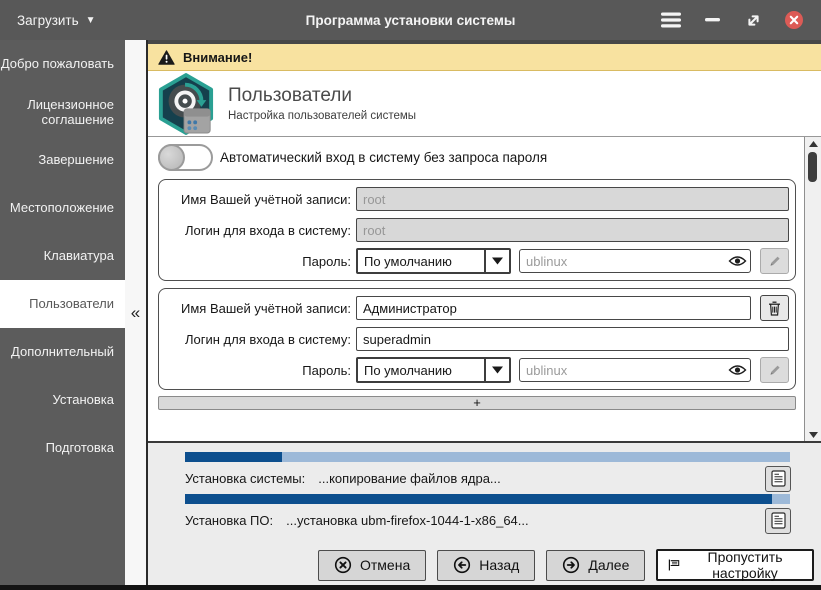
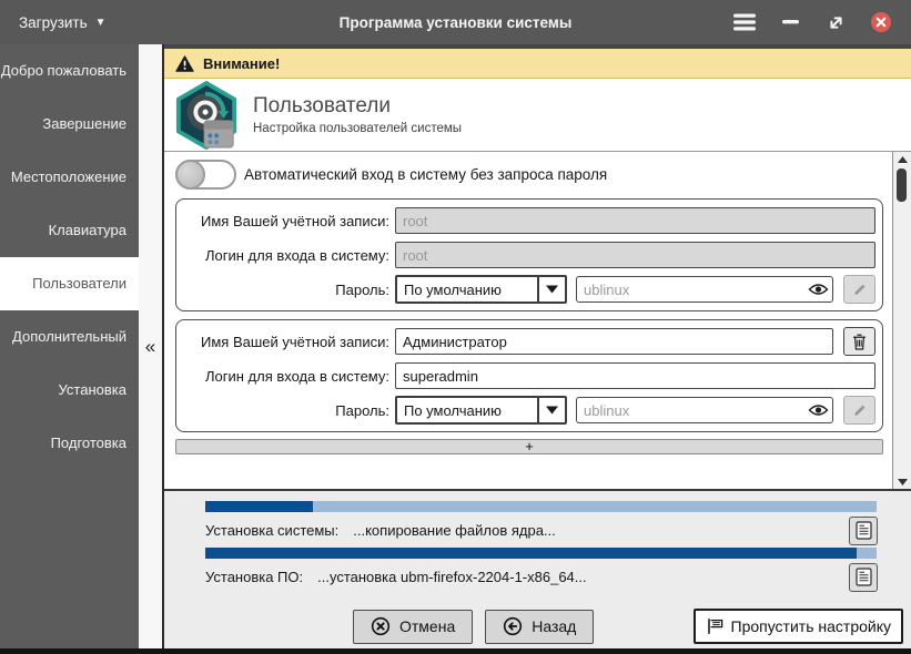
  Загрузить
  ▼
  Программа установки системы
  Добро пожаловать
- Лицензионное соглашение
  Завершение
  Местоположение
  Клавиатура
  Пользователи
  Дополнительный
  Установка
  Подготовка
  «
  Внимание!
  Пользователи
  Настройка пользователей системы
  Автоматический вход в систему без запроса пароля
  Имя Вашей учётной записи:
  root
  Логин для входа в систему:
  root
  Пароль:
  По умолчанию
  ublinux
  Имя Вашей учётной записи:
  Администратор
  Логин для входа в систему:
  superadmin
  Пароль:
  По умолчанию
  ublinux
  +
  Установка системы:
  ...копирование файлов ядра...
  Установка ПО:
- ...установка ubm-firefox-1044-1-x86_64...
+ ...установка ubm-firefox-2204-1-x86_64...
  Отмена
  Назад
- Далее
  Пропустить настройку
